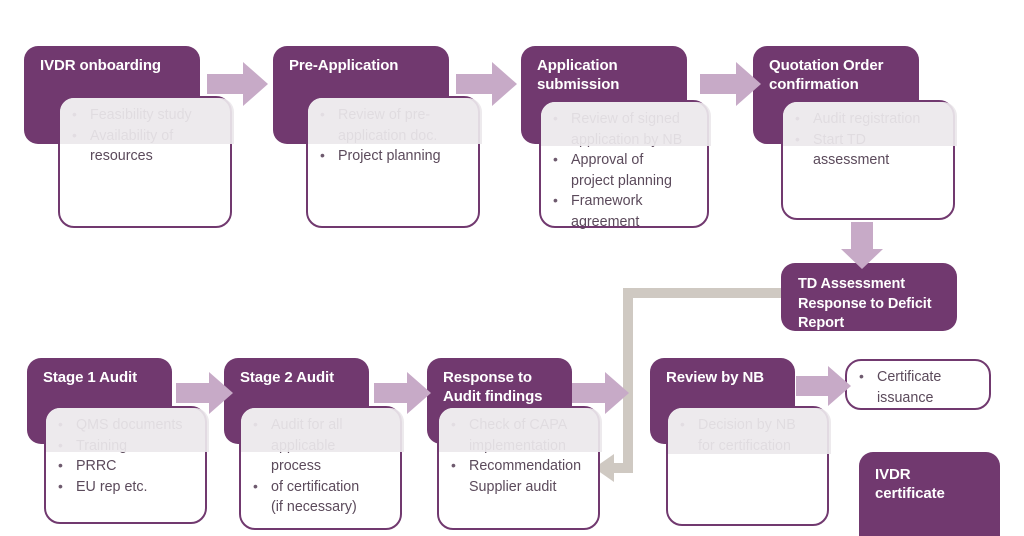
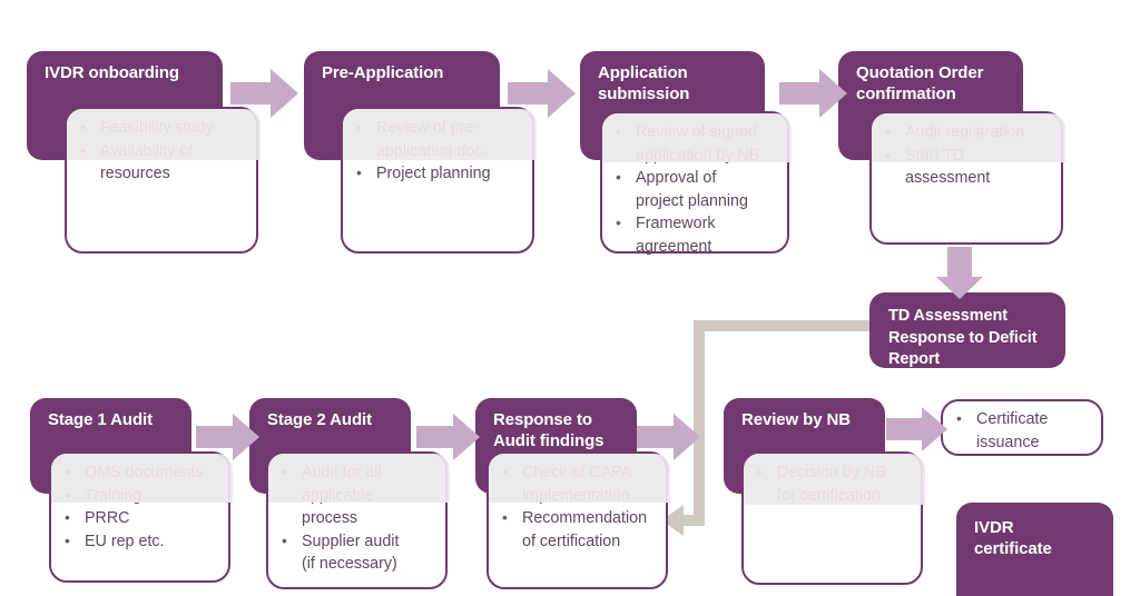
  IVDR onboarding
  resources
  Pre-Application
  Project planning
  Application
  submission
  Approval of
  project planning
  Framework
  agreement
  Quotation Order
  confirmation
  assessment
  TD Assessment
  Response to Deficit
  Report
  Stage 1 Audit
  PRRC
  EU rep etc.
  Stage 2 Audit
  process
- of certification
+ Supplier audit
  (if necessary)
  Response to
  Audit findings
  Recommendation
- Supplier audit
+ of certification
  Review by NB
  Certificate
  issuance
  IVDR
  certificate
